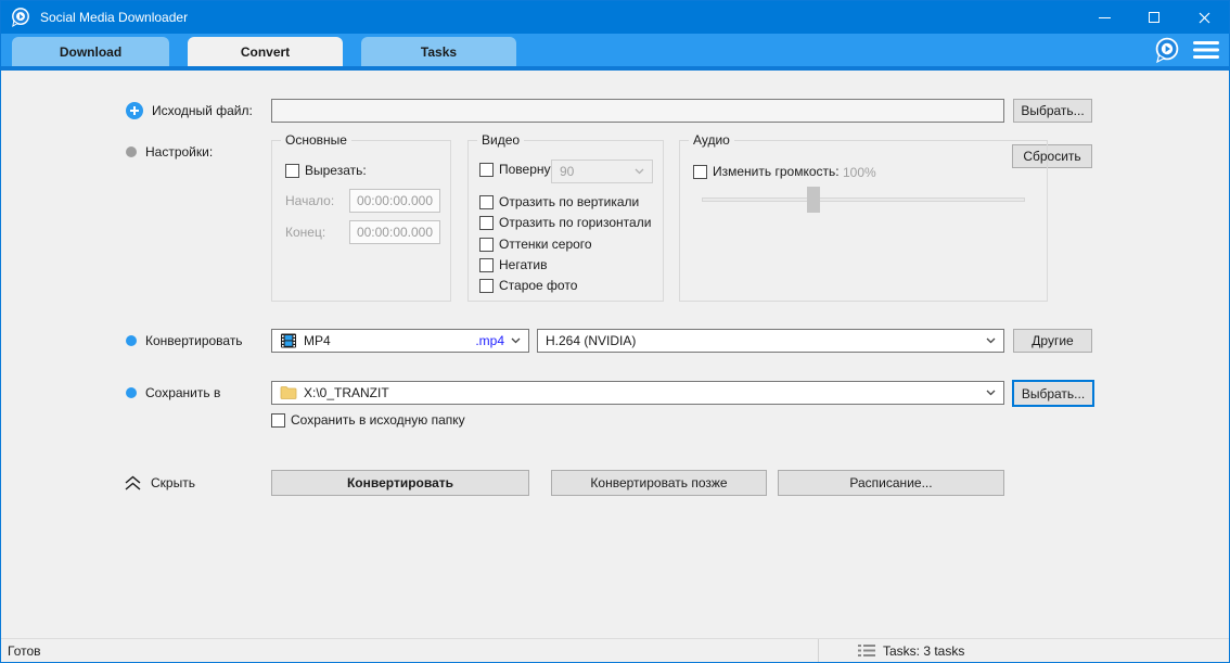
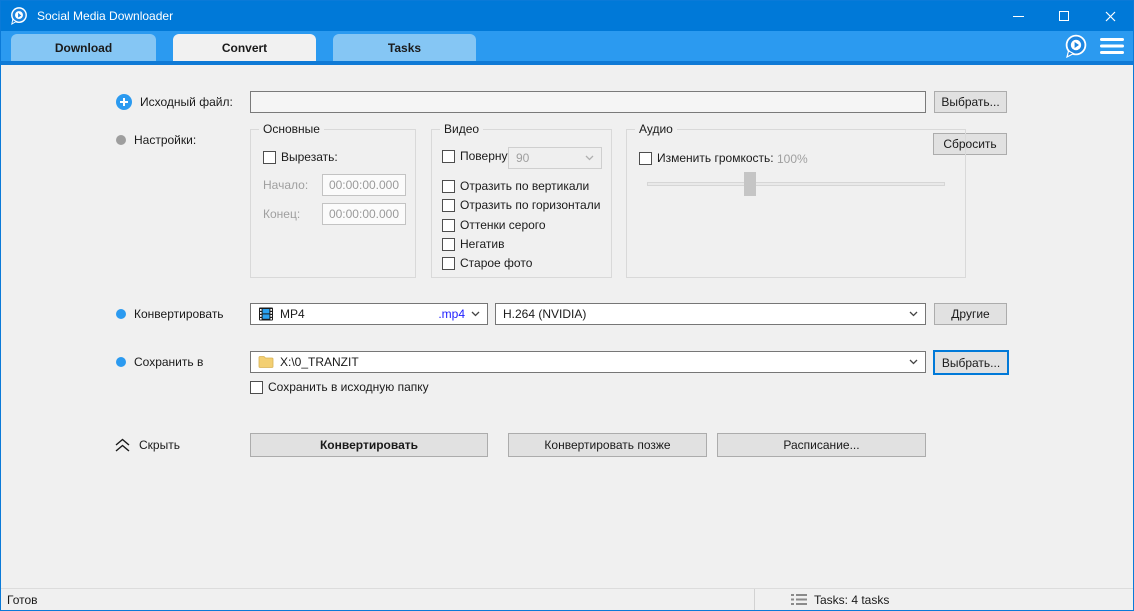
  Social Media Downloader
  Download
  Convert
  Tasks
  Исходный файл:
  Выбрать...
  Настройки:
  Сбросить
  Основные
  Вырезать:
  Начало:
  00:00:00.000
  Конец:
  00:00:00.000
  Видео
  Поверну
  90
  Отразить по вертикали
  Отразить по горизонтали
  Оттенки серого
  Негатив
  Старое фото
  Аудио
  Изменить громкость:
  100%
  Конвертировать
  MP4
  .mp4
  H.264 (NVIDIA)
  Другие
  Сохранить в
  X:\0_TRANZIT
  Выбрать...
  Сохранить в исходную папку
  Скрыть
  Конвертировать
  Конвертировать позже
  Расписание...
  Готов
- Tasks: 3 tasks
+ Tasks: 4 tasks
